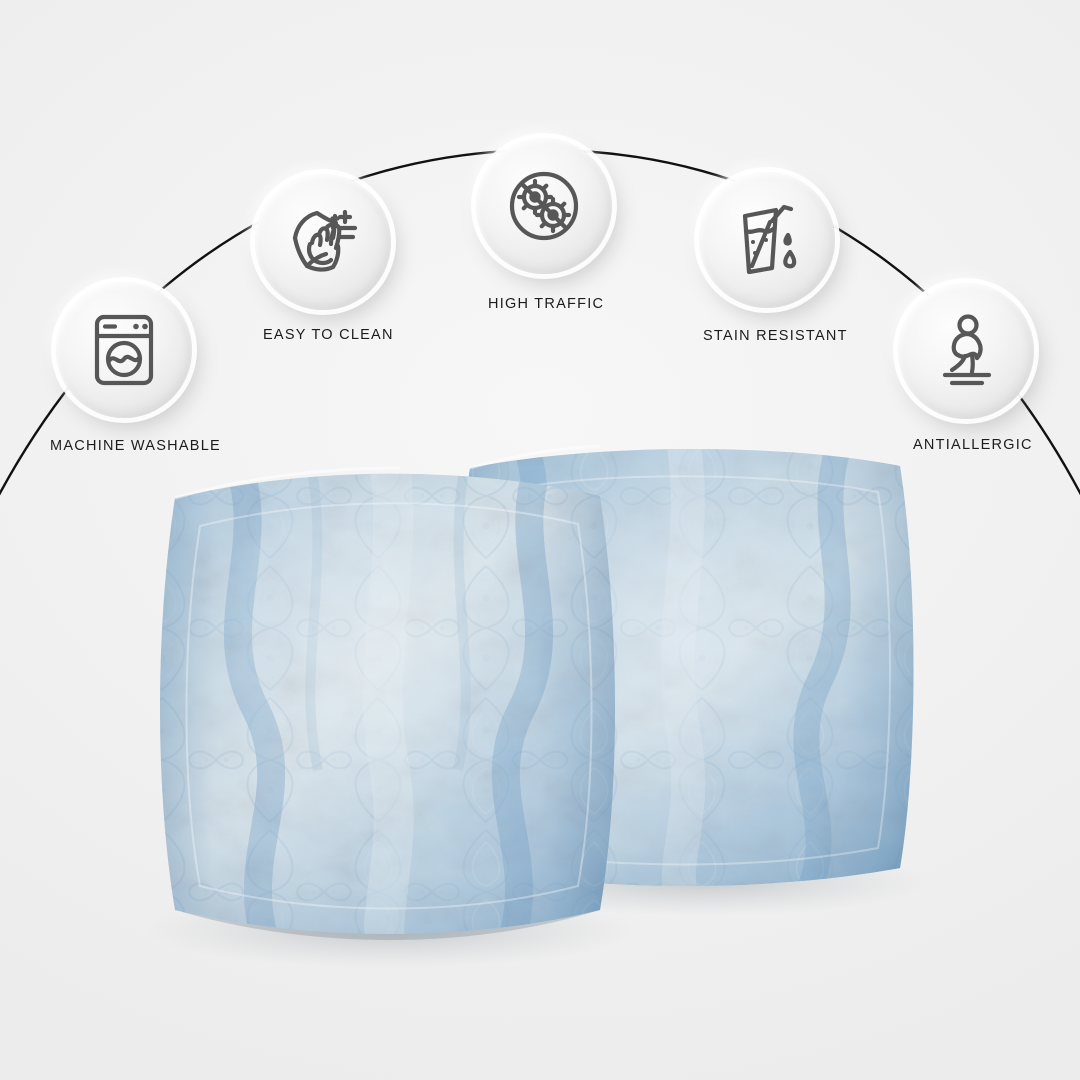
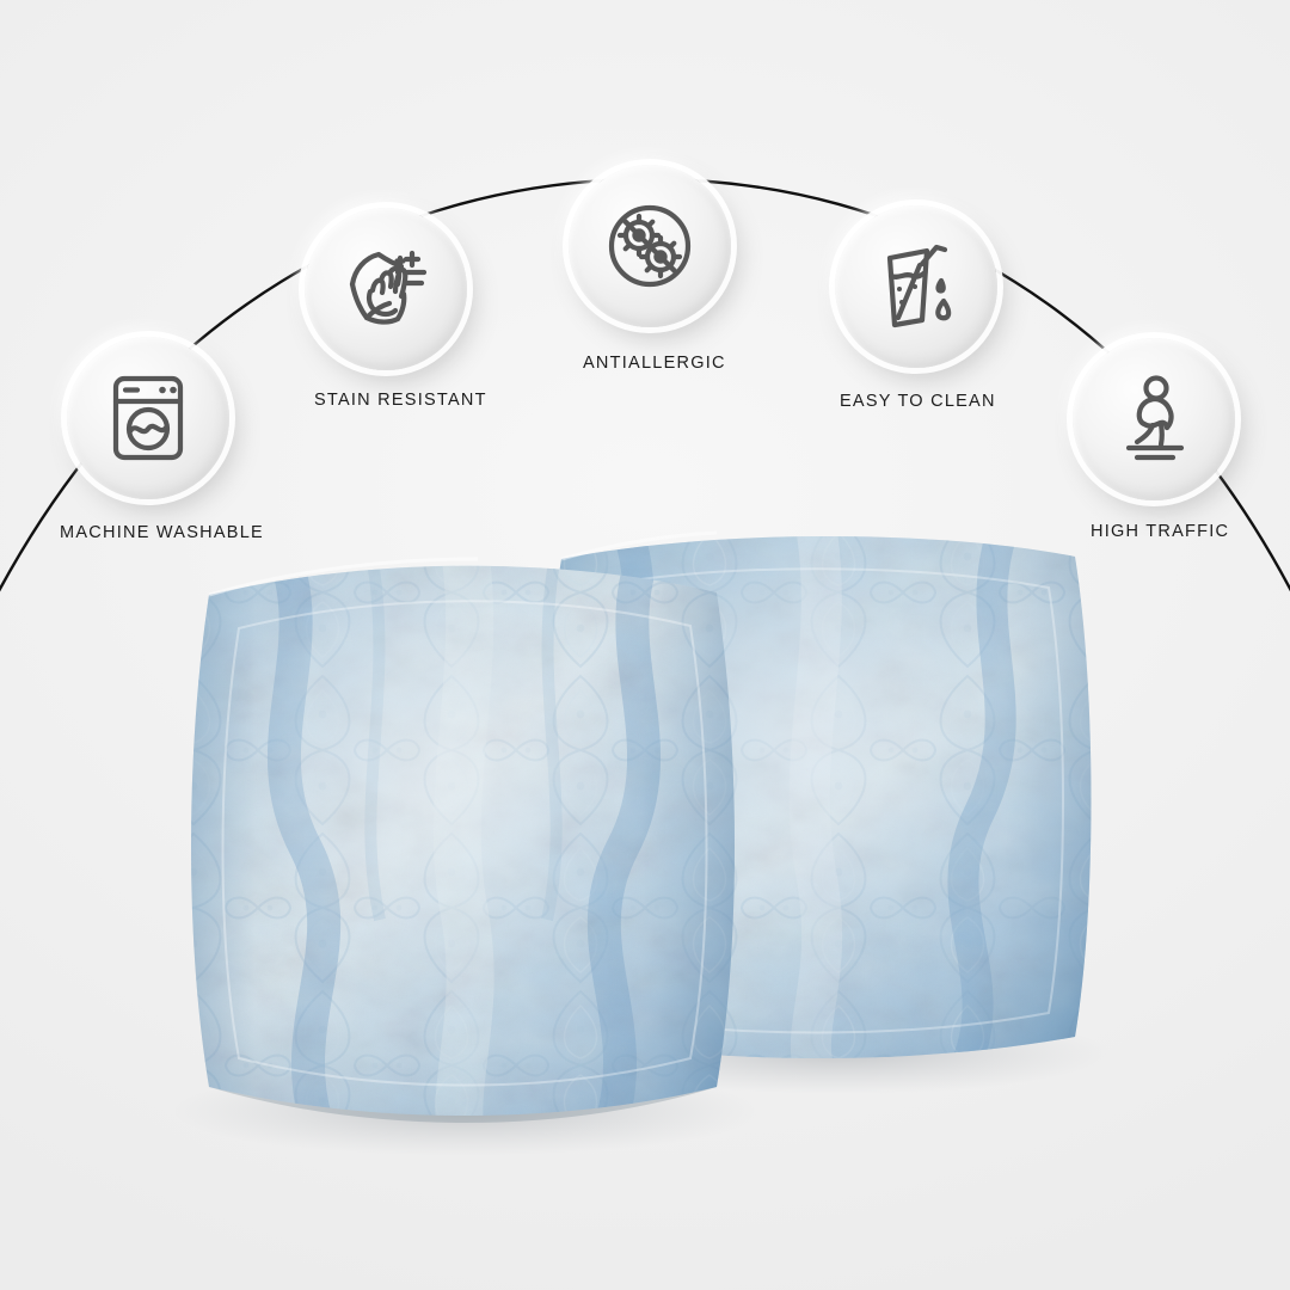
  MACHINE WASHABLE
- EASY TO CLEAN
+ STAIN RESISTANT
- HIGH TRAFFIC
+ ANTIALLERGIC
- STAIN RESISTANT
+ EASY TO CLEAN
- ANTIALLERGIC
+ HIGH TRAFFIC
